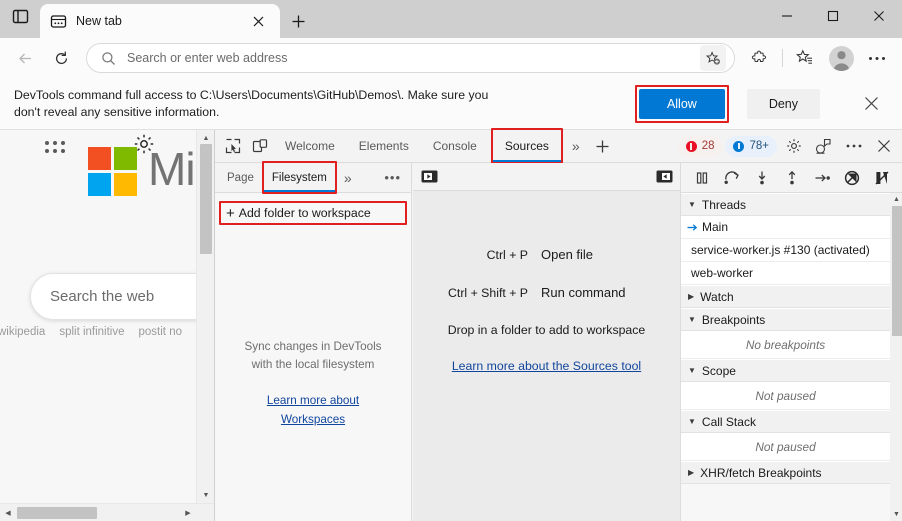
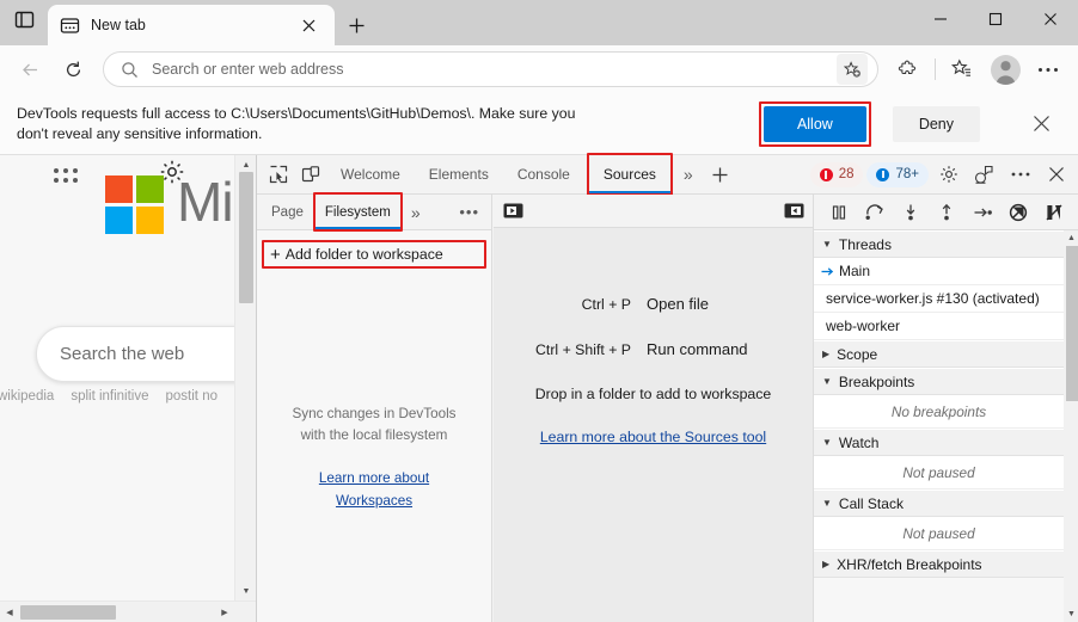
  New tab
  Search or enter web address
- DevTools command full access to C:\Users\Documents\GitHub\Demos\. Make sure you
+ DevTools requests full access to C:\Users\Documents\GitHub\Demos\. Make sure you
  don't reveal any sensitive information.
  Allow
  Deny
  Mi
  Search the web
  wikipedia
  split infinitive
  postit no
  Welcome
  Elements
  Console
  Sources
  »
  28
  78+
  Page
  Filesystem
  »
  •••
  +
  Add folder to workspace
  Sync changes in DevTools
  with the local filesystem
  Learn more about
  Workspaces
  Ctrl + P
  Open file
  Ctrl + Shift + P
  Run command
  Drop in a folder to add to workspace
  Learn more about the Sources tool
  ▼
  Threads
  Main
  service-worker.js #130 (activated)
  web-worker
  ▶
- Watch
+ Scope
  ▼
  Breakpoints
  No breakpoints
  ▼
- Scope
+ Watch
  Not paused
  ▼
  Call Stack
  Not paused
  ▶
  XHR/fetch Breakpoints
